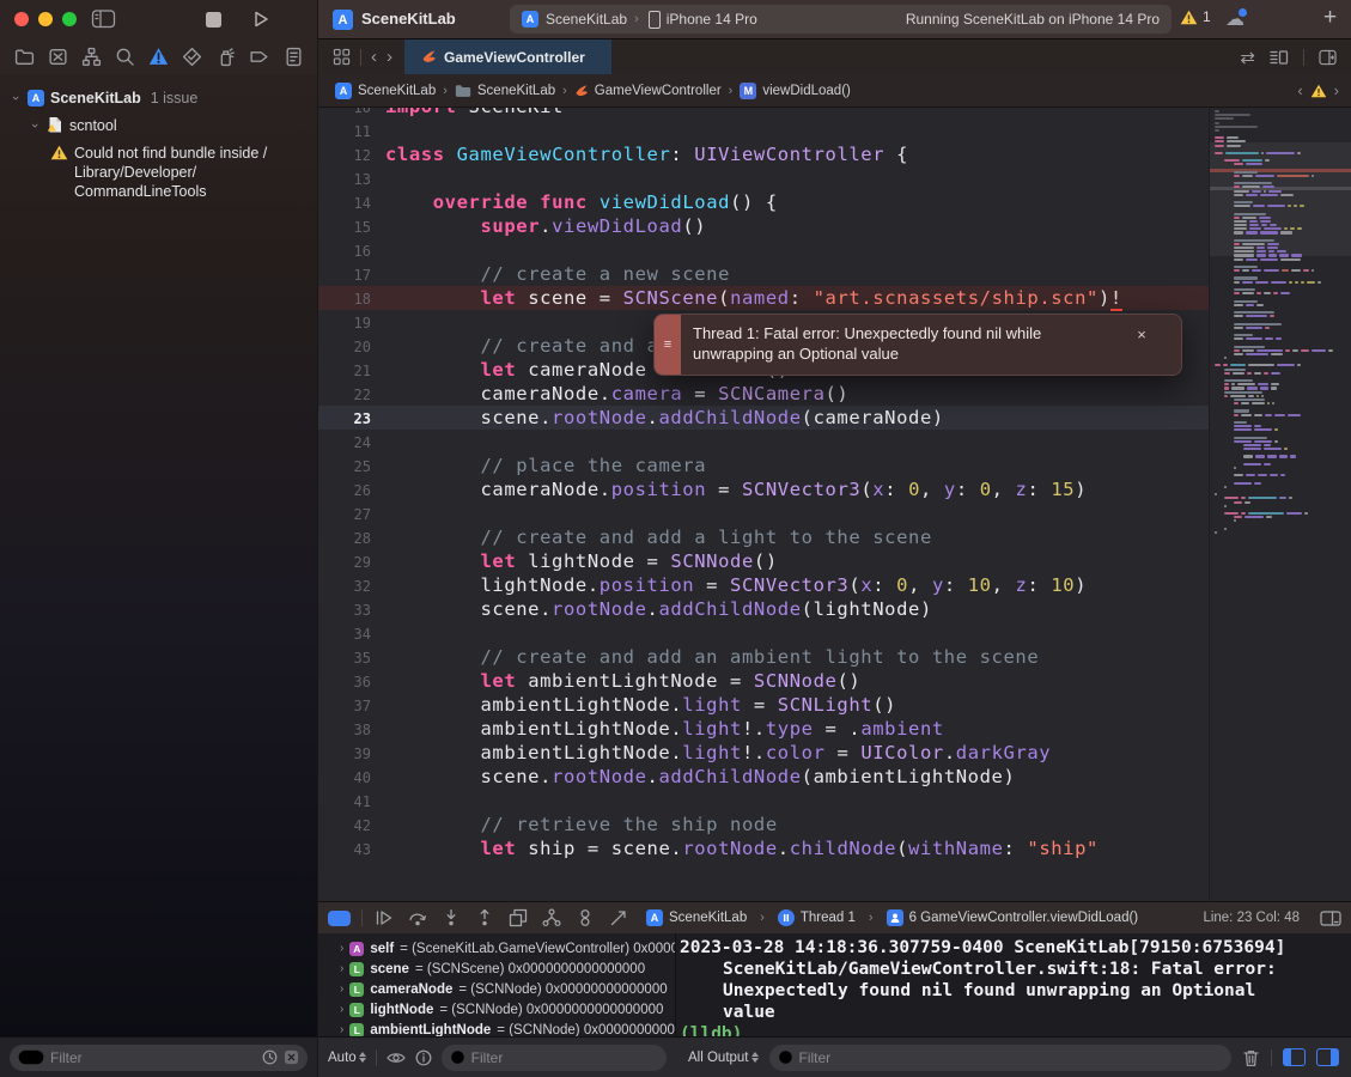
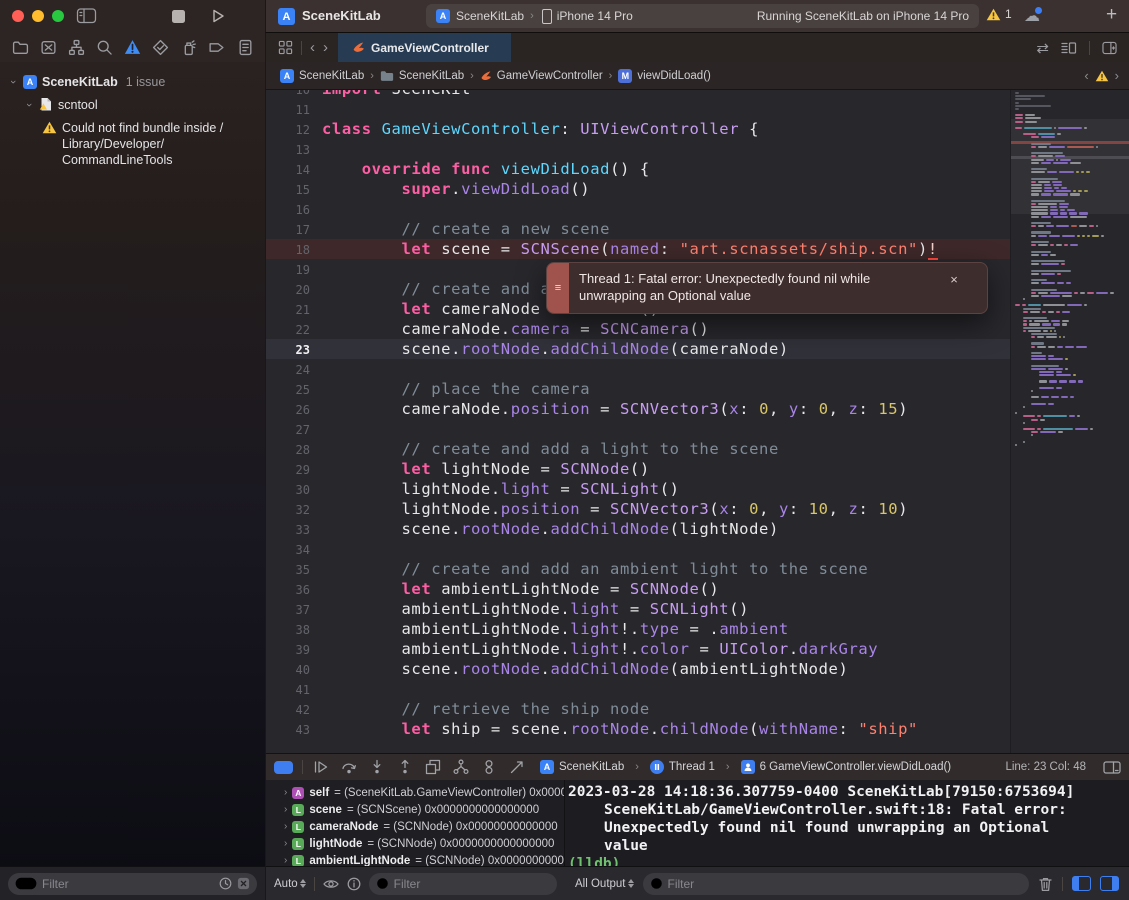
  A
  SceneKitLab
  A
  SceneKitLab
  ›
  iPhone 14 Pro
  Running SceneKitLab on iPhone 14 Pro
  1
  ☁
  +
  ‹
  ›
  GameViewController
  ⇄
  A
  SceneKitLab
  ›
  SceneKitLab
  ›
  GameViewController
  ›
  M
  viewDidLoad()
  ‹
  ›
  A
  SceneKitLab
  1 issue
  scntool
  Could not find bundle inside /
  Library/Developer/
  CommandLineTools
  Filter
  11
  12 class GameViewController: UIViewController {
  13
  14 override func viewDidLoad() {
  15 super.viewDidLoad()
  16
  17 // create a new scene
  18 let scene = SCNScene(named: "art.scnassets/ship.scn")!
  19
  22 cameraNode.camera = SCNCamera()
  23 scene.rootNode.addChildNode(cameraNode)
  24
  25 // place the camera
  26 cameraNode.position = SCNVector3(x: 0, y: 0, z: 15)
  27
  28 // create and add a light to the scene
  29 let lightNode = SCNNode()
+ 30 lightNode.light = SCNLight()
  32 lightNode.position = SCNVector3(x: 0, y: 10, z: 10)
  33 scene.rootNode.addChildNode(lightNode)
  34
  35 // create and add an ambient light to the scene
  36 let ambientLightNode = SCNNode()
  37 ambientLightNode.light = SCNLight()
  38 ambientLightNode.light!.type = .ambient
  39 ambientLightNode.light!.color = UIColor.darkGray
  40 scene.rootNode.addChildNode(ambientLightNode)
  41
  42 // retrieve the ship node
  43 let ship = scene.rootNode.childNode(withName: "ship"
  ≡
  Thread 1: Fatal error: Unexpectedly found nil while unwrapping an Optional value
  ×
  A
  SceneKitLab
  ›
  Thread 1
  ›
  6 GameViewController.viewDidLoad()
  Line: 23 Col: 48
  ›
  A
  self
  = (SceneKitLab.GameViewController) 0x0000
  ›
  L
  scene
  = (SCNScene) 0x0000000000000000
  ›
  L
  cameraNode
  = (SCNNode) 0x00000000000000
  ›
  L
  lightNode
  = (SCNNode) 0x0000000000000000
  ›
  L
  ambientLightNode
  = (SCNNode) 0x0000000000
  2023-03-28 14:18:36.307759-0400 SceneKitLab[79150:6753694]
  SceneKitLab/GameViewController.swift:18: Fatal error:
  Unexpectedly found nil found unwrapping an Optional
  value
  (lldb)
  Auto
  Filter
  All Output
  Filter
